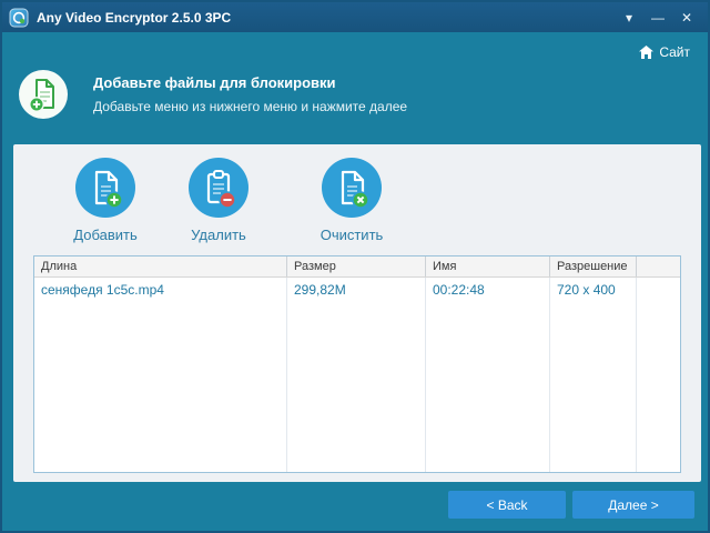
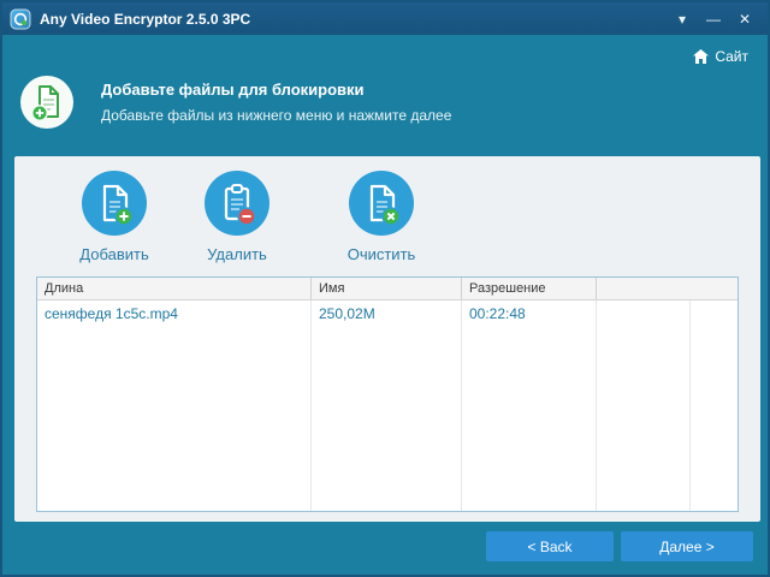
  Any Video Encryptor 2.5.0 3PC
  ▾
  —
  ✕
  Сайт
  Добавьте файлы для блокировки
- Добавьте меню из нижнего меню и нажмите далее
+ Добавьте файлы из нижнего меню и нажмите далее
  Добавить
  Удалить
  Очистить
  Длина
- Размер
  Имя
  Разрешение
  сеняфедя 1с5с.mp4
- 299,82M
+ 250,02M
  00:22:48
- 720 x 400
  < Back
  Далее >
